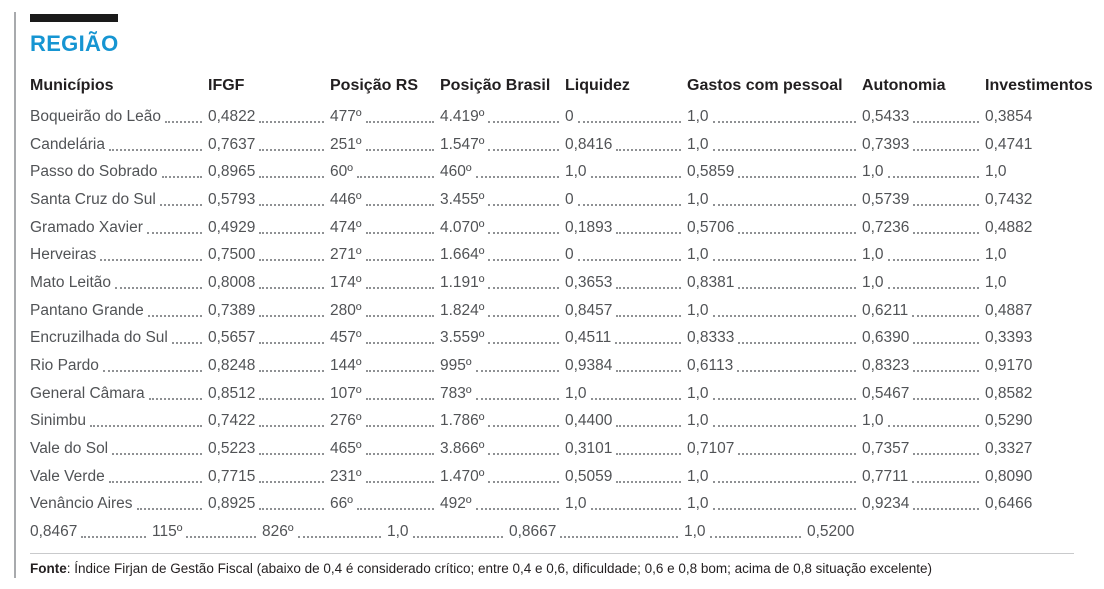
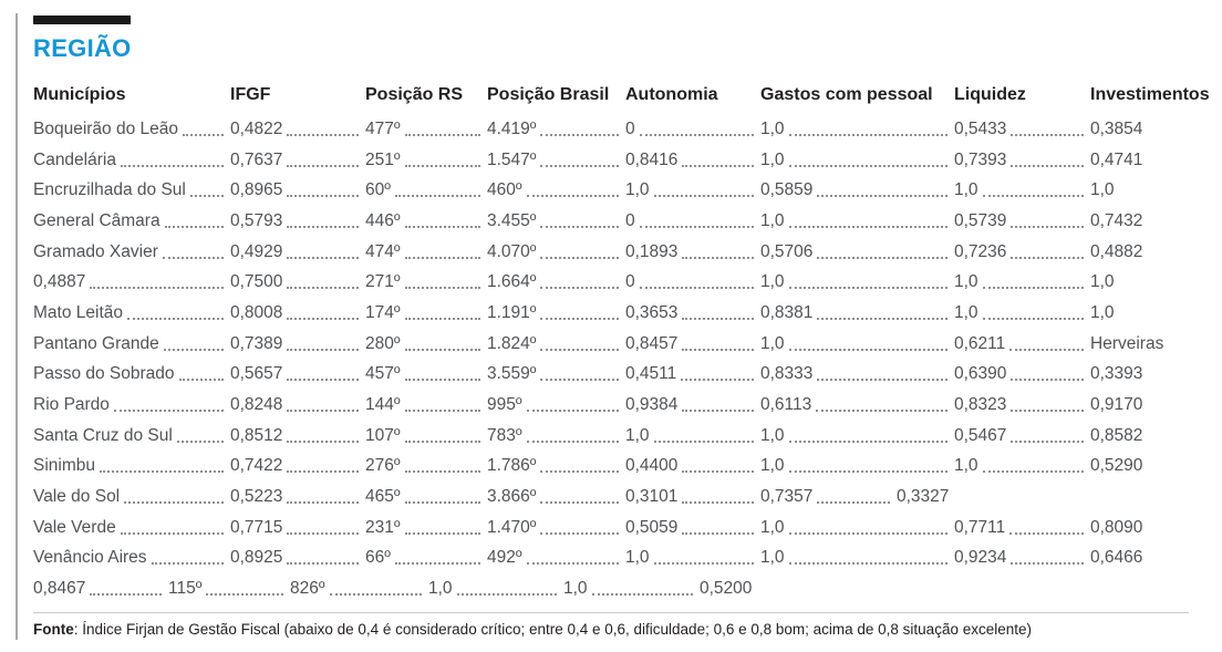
  REGIÃO
  Municípios
  IFGF
  Posição RS
  Posição Brasil
- Liquidez
+ Autonomia
  Gastos com pessoal
- Autonomia
+ Liquidez
  Investimentos
  Boqueirão do Leão
  0,4822
  477º
  4.419º
  0
  1,0
  0,5433
  0,3854
  Candelária
  0,7637
  251º
  1.547º
  0,8416
  1,0
  0,7393
  0,4741
- Passo do Sobrado
+ Encruzilhada do Sul
  0,8965
  60º
  460º
  1,0
  0,5859
  1,0
  1,0
- Santa Cruz do Sul
+ General Câmara
  0,5793
  446º
  3.455º
  0
  1,0
  0,5739
  0,7432
  Gramado Xavier
  0,4929
  474º
  4.070º
  0,1893
  0,5706
  0,7236
  0,4882
- Herveiras
+ 0,4887
  0,7500
  271º
  1.664º
  0
  1,0
  1,0
  1,0
  Mato Leitão
  0,8008
  174º
  1.191º
  0,3653
  0,8381
  1,0
  1,0
  Pantano Grande
  0,7389
  280º
  1.824º
  0,8457
  1,0
  0,6211
- 0,4887
+ Herveiras
- Encruzilhada do Sul
+ Passo do Sobrado
  0,5657
  457º
  3.559º
  0,4511
  0,8333
  0,6390
  0,3393
  Rio Pardo
  0,8248
  144º
  995º
  0,9384
  0,6113
  0,8323
  0,9170
- General Câmara
+ Santa Cruz do Sul
  0,8512
  107º
  783º
  1,0
  1,0
  0,5467
  0,8582
  Sinimbu
  0,7422
  276º
  1.786º
  0,4400
  1,0
  1,0
  0,5290
  Vale do Sol
  0,5223
  465º
  3.866º
  0,3101
- 0,7107
  0,7357
  0,3327
  Vale Verde
  0,7715
  231º
  1.470º
  0,5059
  1,0
  0,7711
  0,8090
  Venâncio Aires
  0,8925
  66º
  492º
  1,0
  1,0
  0,9234
  0,6466
  0,8467
  115º
  826º
  1,0
- 0,8667
  1,0
  0,5200
  Fonte: Índice Firjan de Gestão Fiscal (abaixo de 0,4 é considerado crítico; entre 0,4 e 0,6, dificuldade; 0,6 e 0,8 bom; acima de 0,8 situação excelente)
